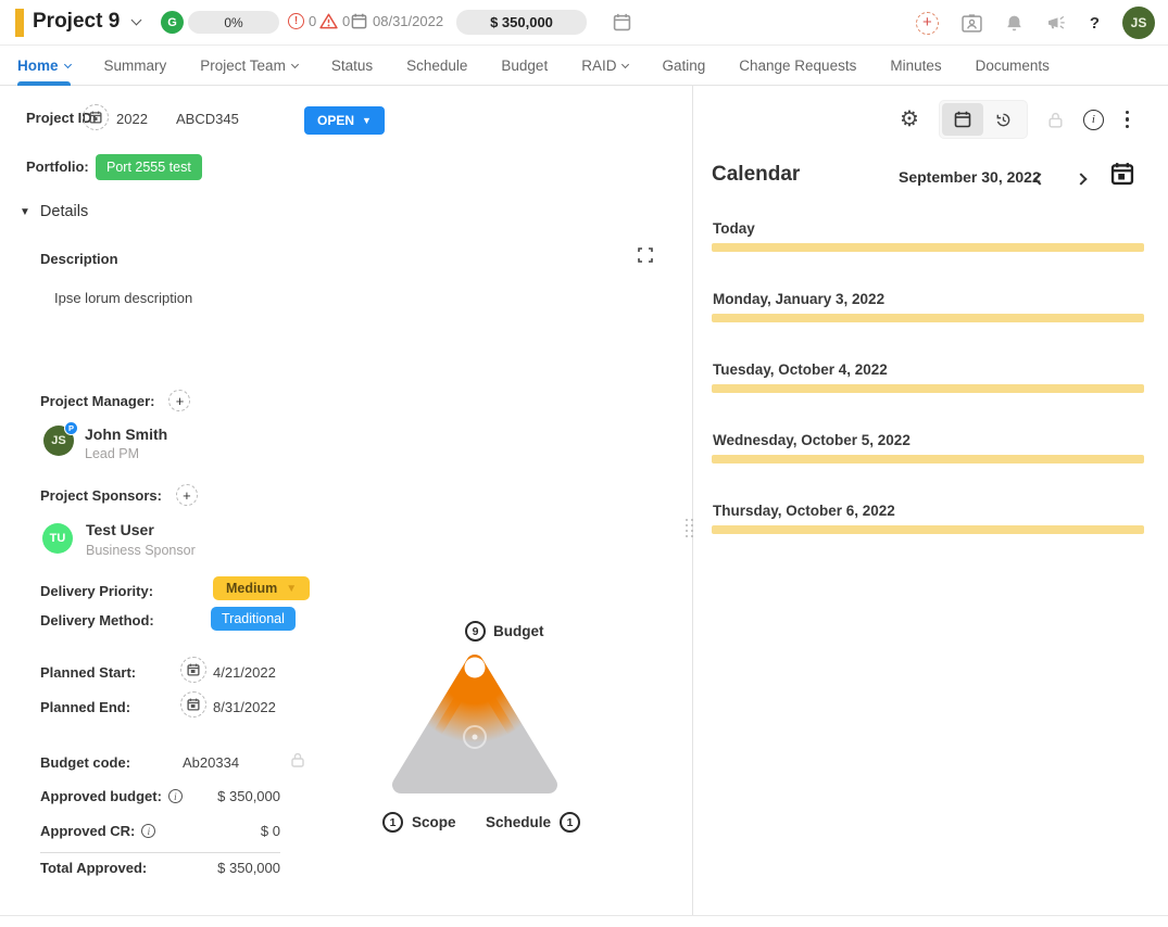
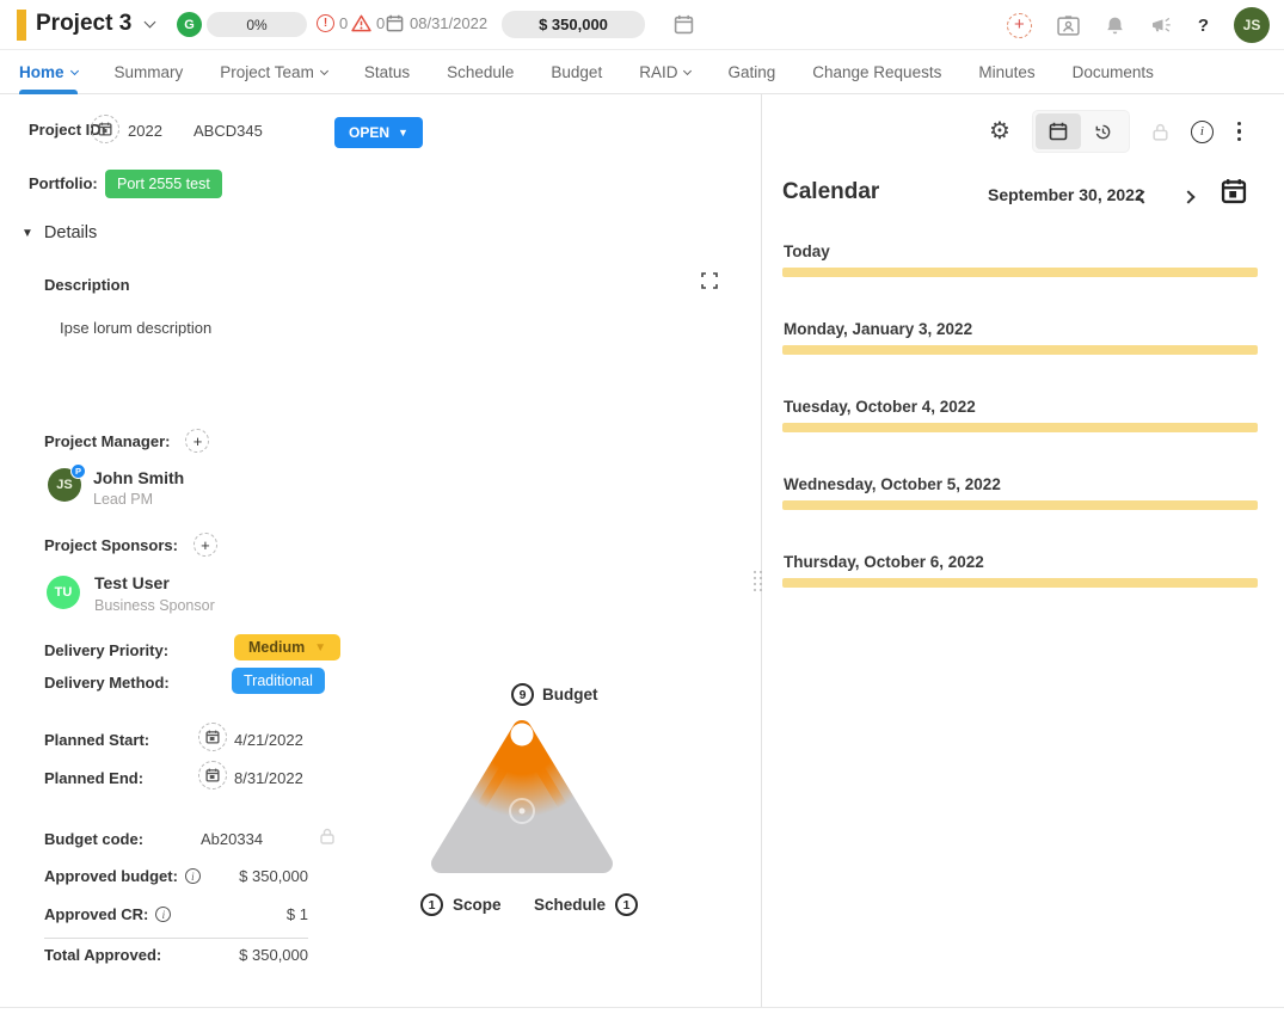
- Project 9
+ Project 3
  G
  0%
  !
  0
  0
  08/31/2022
  $ 350,000
  +
  ?
  JS
  Home
  Summary
  Project Team
  Status
  Schedule
  Budget
  RAID
  Gating
  Change Requests
  Minutes
  Documents
  Project ID
  2022
  ABCD345
  OPEN
  ▼
  ⚙
  i
  Portfolio:
  Port 2555 test
  ▼
  Details
  Description
  Ipse lorum description
  Project Manager:
  +
  JS
  P
  John Smith
  Lead PM
  Project Sponsors:
  +
  TU
  Test User
  Business Sponsor
  Delivery Priority:
  Medium
  ▼
  Delivery Method:
  Traditional
  Planned Start:
  4/21/2022
  Planned End:
  8/31/2022
  Budget code:
  Ab20334
  Approved budget:
  i
  $ 350,000
  Approved CR:
  i
- $ 0
+ $ 1
  Total Approved:
  $ 350,000
  9
  Budget
  1
  Scope
  Schedule
  1
  Calendar
  September 30, 2022
  Today
  Monday, January 3, 2022
  Tuesday, October 4, 2022
  Wednesday, October 5, 2022
  Thursday, October 6, 2022
